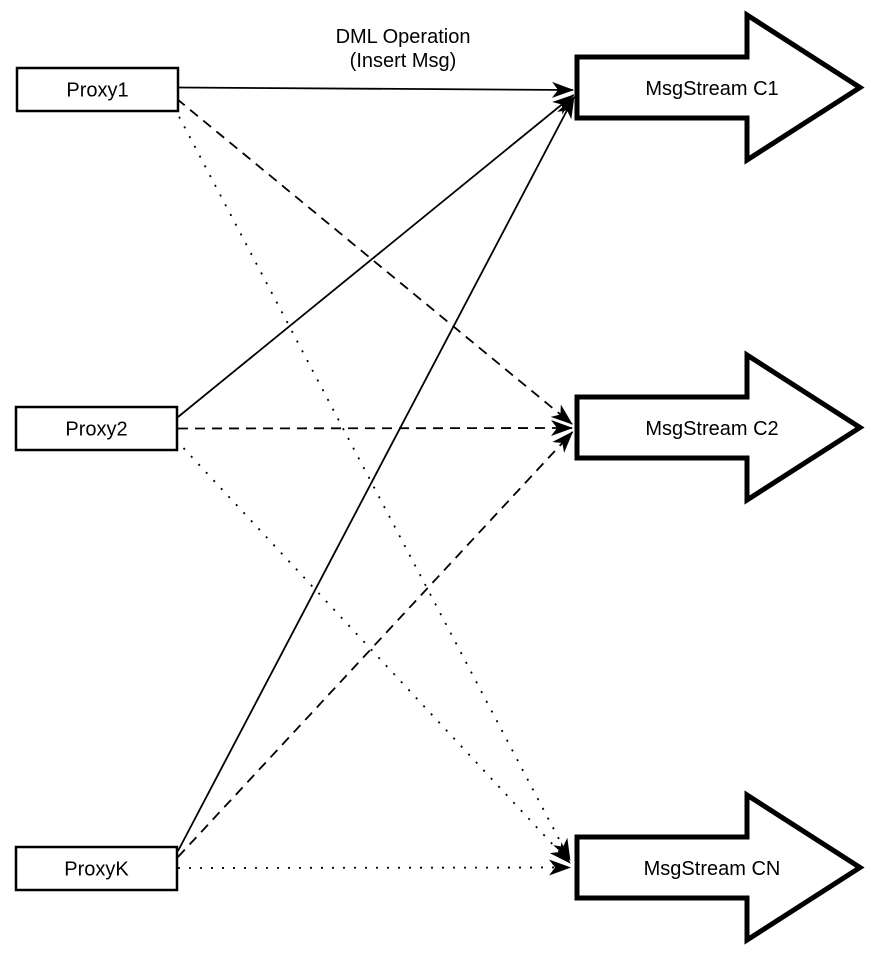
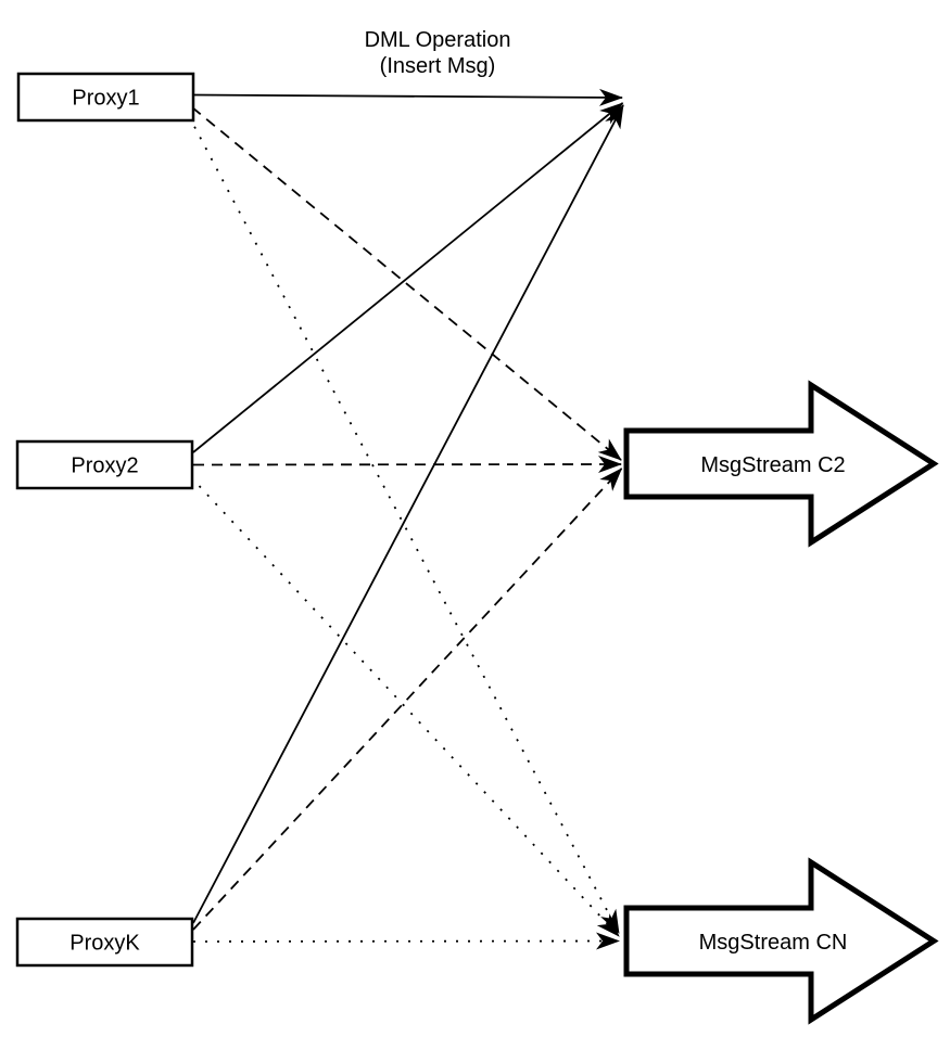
  DML Operation
  (Insert Msg)
  Proxy1
  Proxy2
  ProxyK
- MsgStream C1
  MsgStream C2
  MsgStream CN
